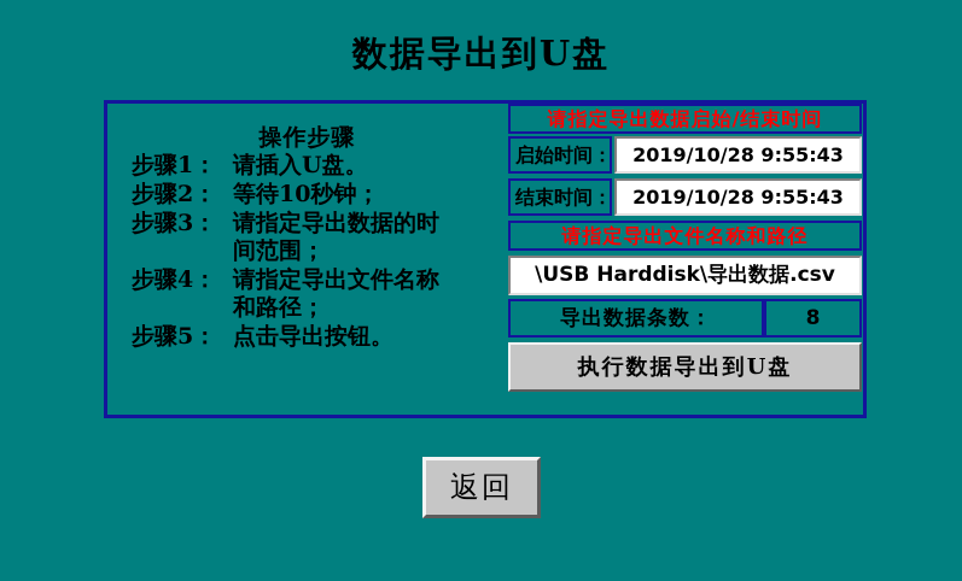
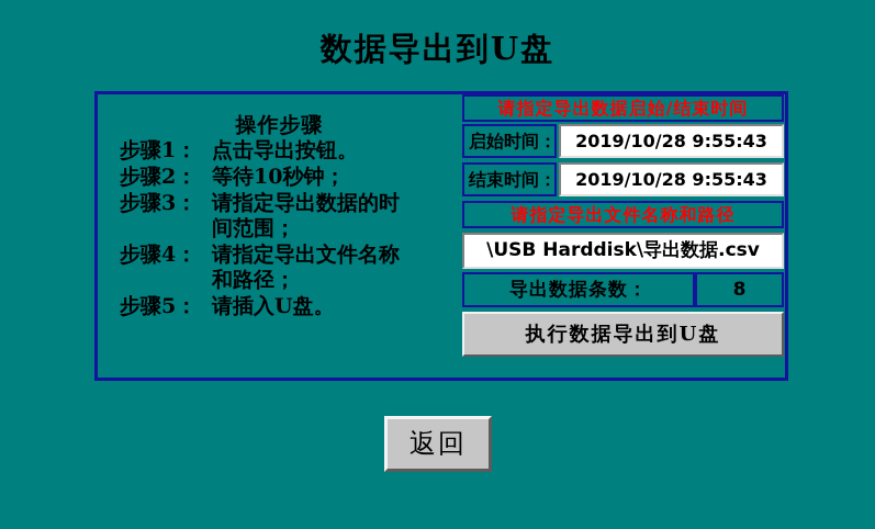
  数据导出到U盘
  操作步骤
  步骤1：
- 请插入U盘。
+ 点击导出按钮。
  步骤2：
  等待10秒钟；
  步骤3：
  请指定导出数据的时
  间范围；
  步骤4：
  请指定导出文件名称
  和路径；
  步骤5：
- 点击导出按钮。
+ 请插入U盘。
  请指定导出数据启始/结束时间
  启始时间：
  2019/10/28 9:55:43
  结束时间：
  2019/10/28 9:55:43
  请指定导出文件名称和路径
  \USB Harddisk\导出数据.csv
  导出数据条数：
  8
  执行数据导出到U盘
  返回
